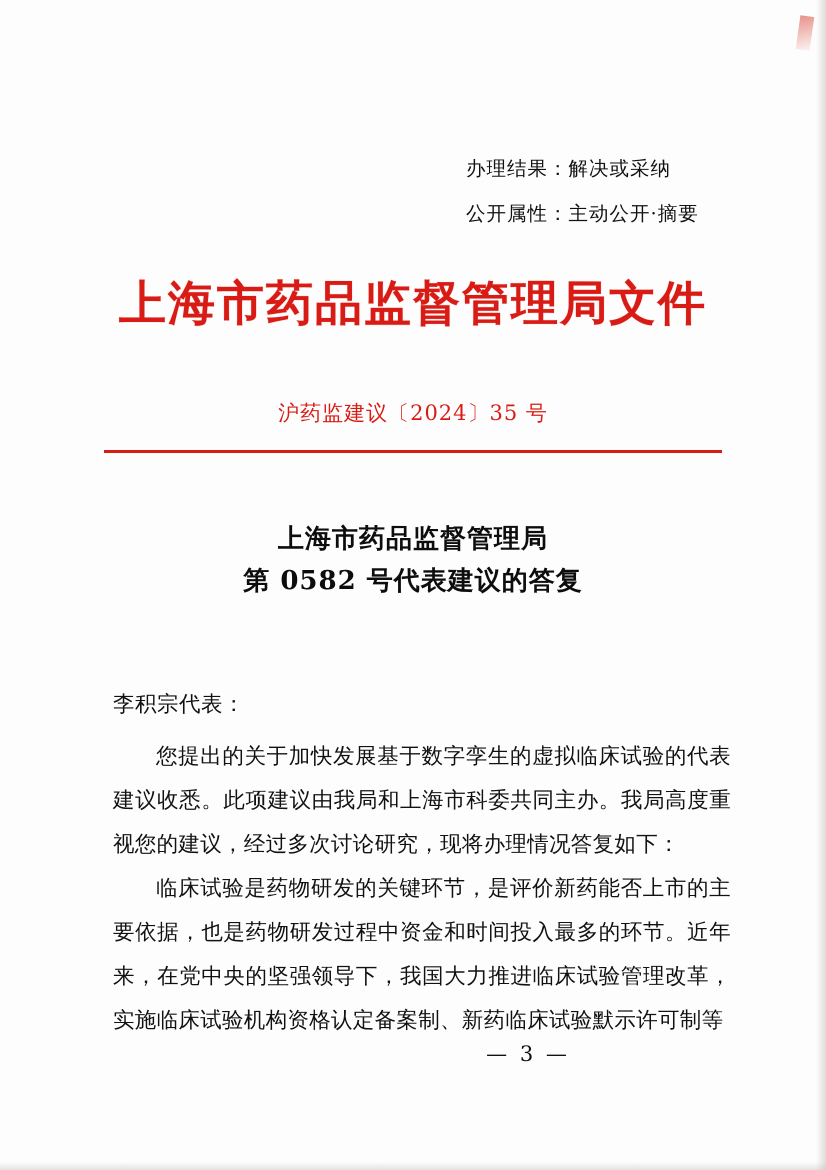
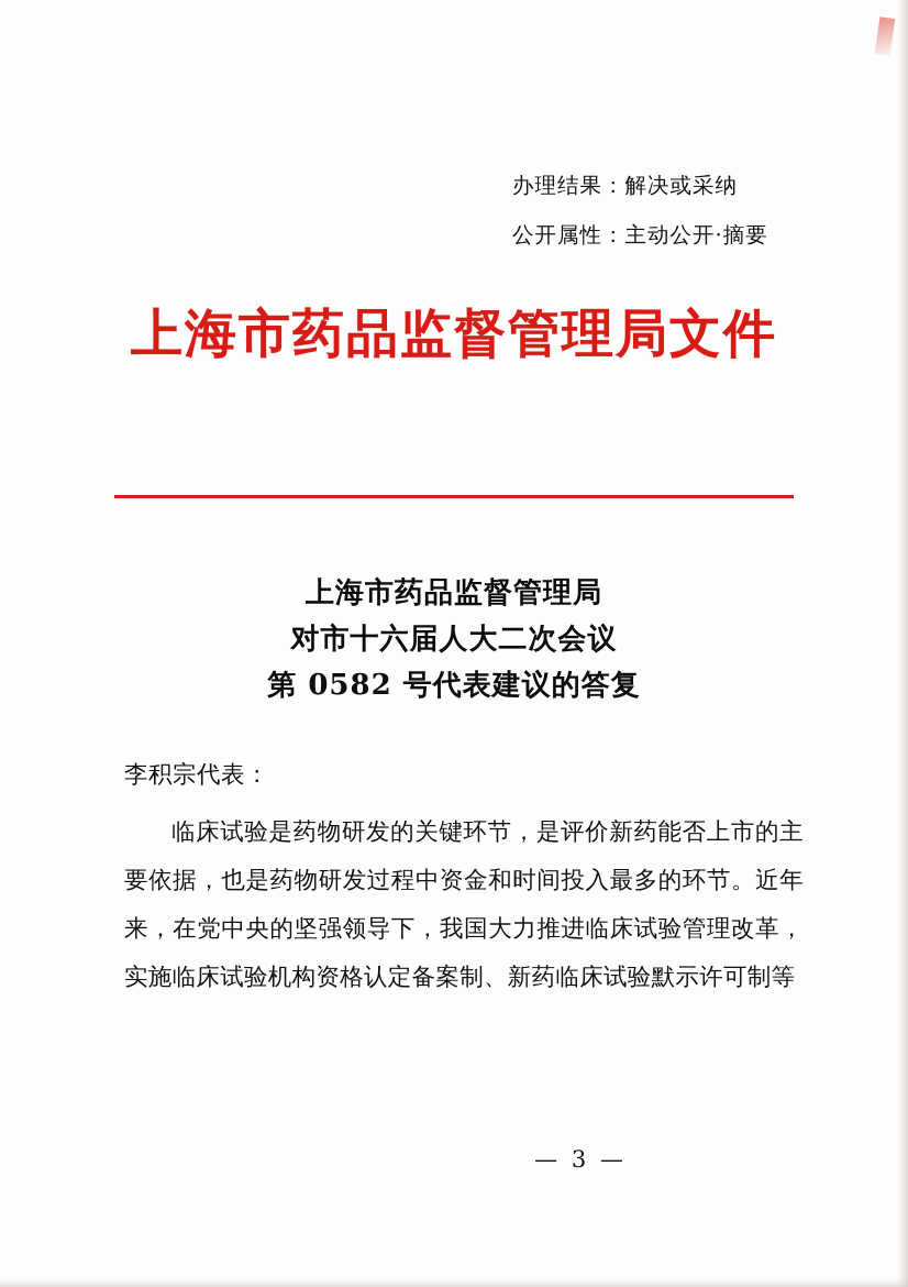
  办理结果：解决或采纳
  公开属性：主动公开·摘要
  上海市药品监督管理局文件
- 沪药监建议〔2024〕35 号
  上海市药品监督管理局
+ 对市十六届人大二次会议
  第 0582 号代表建议的答复
  李积宗代表：
- 您提出的关于加快发展基于数字孪生的虚拟临床试验的代表建议收悉。此项建议由我局和上海市科委共同主办。我局高度重视您的建议，经过多次讨论研究，现将办理情况答复如下：
  临床试验是药物研发的关键环节，是评价新药能否上市的主要依据，也是药物研发过程中资金和时间投入最多的环节。近年来，在党中央的坚强领导下，我国大力推进临床试验管理改革，实施临床试验机构资格认定备案制、新药临床试验默示许可制等
  — 3 —
